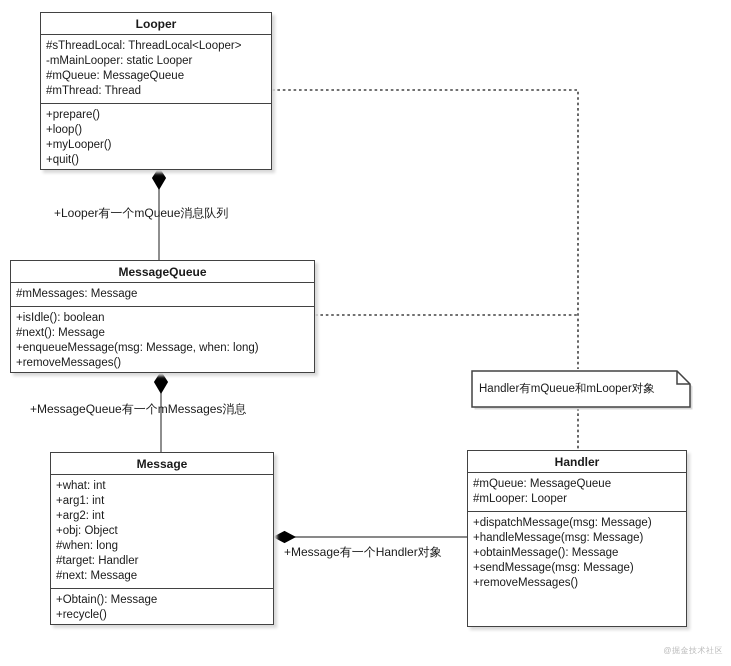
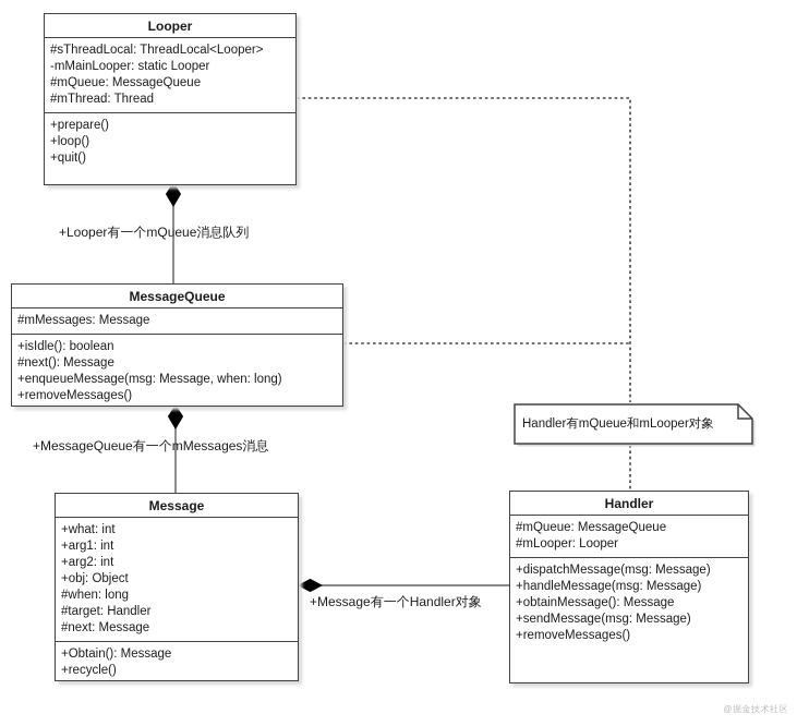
  Looper
  #sThreadLocal: ThreadLocal<Looper>
  -mMainLooper: static Looper
  #mQueue: MessageQueue
  #mThread: Thread
  +prepare()
  +loop()
- +myLooper()
  +quit()
  MessageQueue
  #mMessages: Message
  +isIdle(): boolean
  #next(): Message
  +enqueueMessage(msg: Message, when: long)
  +removeMessages()
  Message
  +what: int
  +arg1: int
  +arg2: int
  +obj: Object
  #when: long
  #target: Handler
  #next: Message
  +Obtain(): Message
  +recycle()
  Handler
  #mQueue: MessageQueue
  #mLooper: Looper
  +dispatchMessage(msg: Message)
  +handleMessage(msg: Message)
  +obtainMessage(): Message
  +sendMessage(msg: Message)
  +removeMessages()
  +Looper有一个mQueue消息队列
  +MessageQueue有一个mMessages消息
  +Message有一个Handler对象
  Handler有mQueue和mLooper对象
  @掘金技术社区
